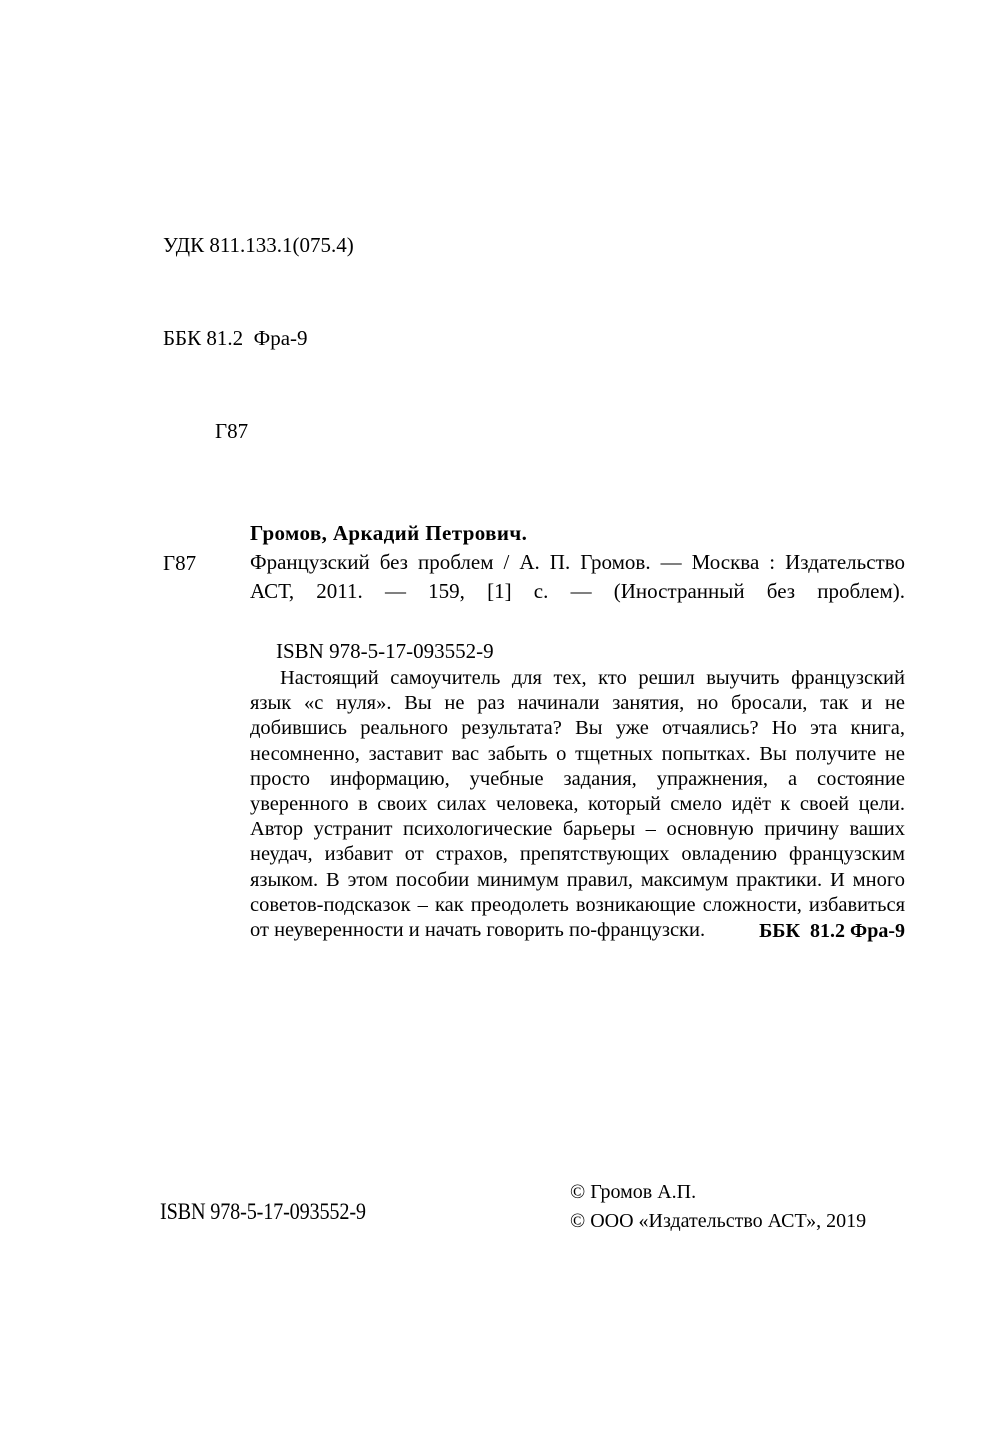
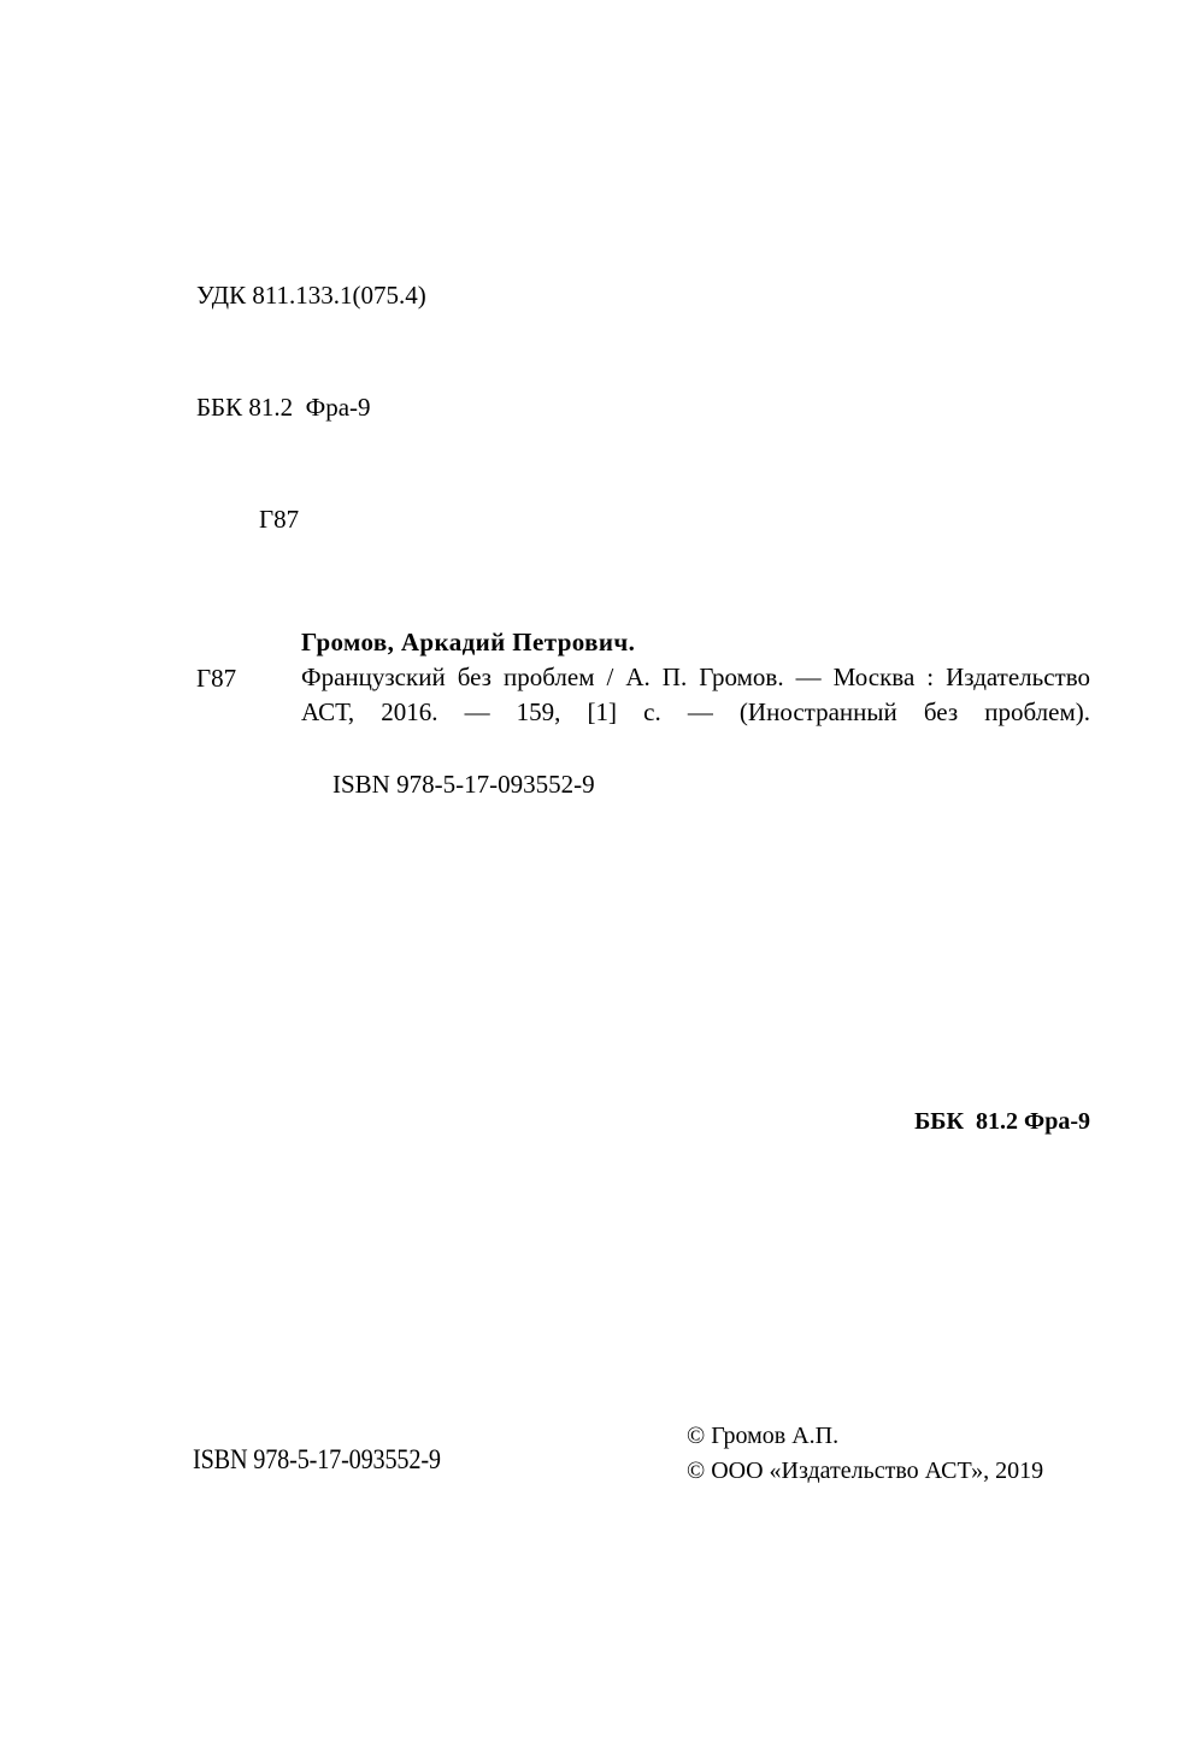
  УДК 811.133.1(075.4)
  ББК 81.2 Фра-9
  Г87
  Г87
  Громов, Аркадий Петрович.
- Французский без проблем / А. П. Громов. — Москва : Издательство АСТ, 2011. — 159, [1] с. — (Иностранный без проблем).
+ Французский без проблем / А. П. Громов. — Москва : Издательство АСТ, 2016. — 159, [1] с. — (Иностранный без проблем).
  ISBN 978-5-17-093552-9
- Настоящий самоучитель для тех, кто решил выучить французский язык «с нуля». Вы не раз начинали занятия, но бросали, так и не добившись реального результата? Вы уже отчаялись? Но эта книга, несомненно, заставит вас забыть о тщетных попытках. Вы получите не просто информацию, учебные задания, упражнения, а состояние уверенного в своих силах человека, который смело идёт к своей цели. Автор устранит психологические барьеры – основную причину ваших неудач, избавит от страхов, препятствующих овладению французским языком. В этом пособии минимум правил, максимум практики. И много советов-подсказок – как преодолеть возникающие сложности, избавиться от неуверенности и начать говорить по-французски.
  ББК 81.2 Фра-9
  ISBN 978-5-17-093552-9
  © Громов А.П.
  © ООО «Издательство АСТ», 2019
